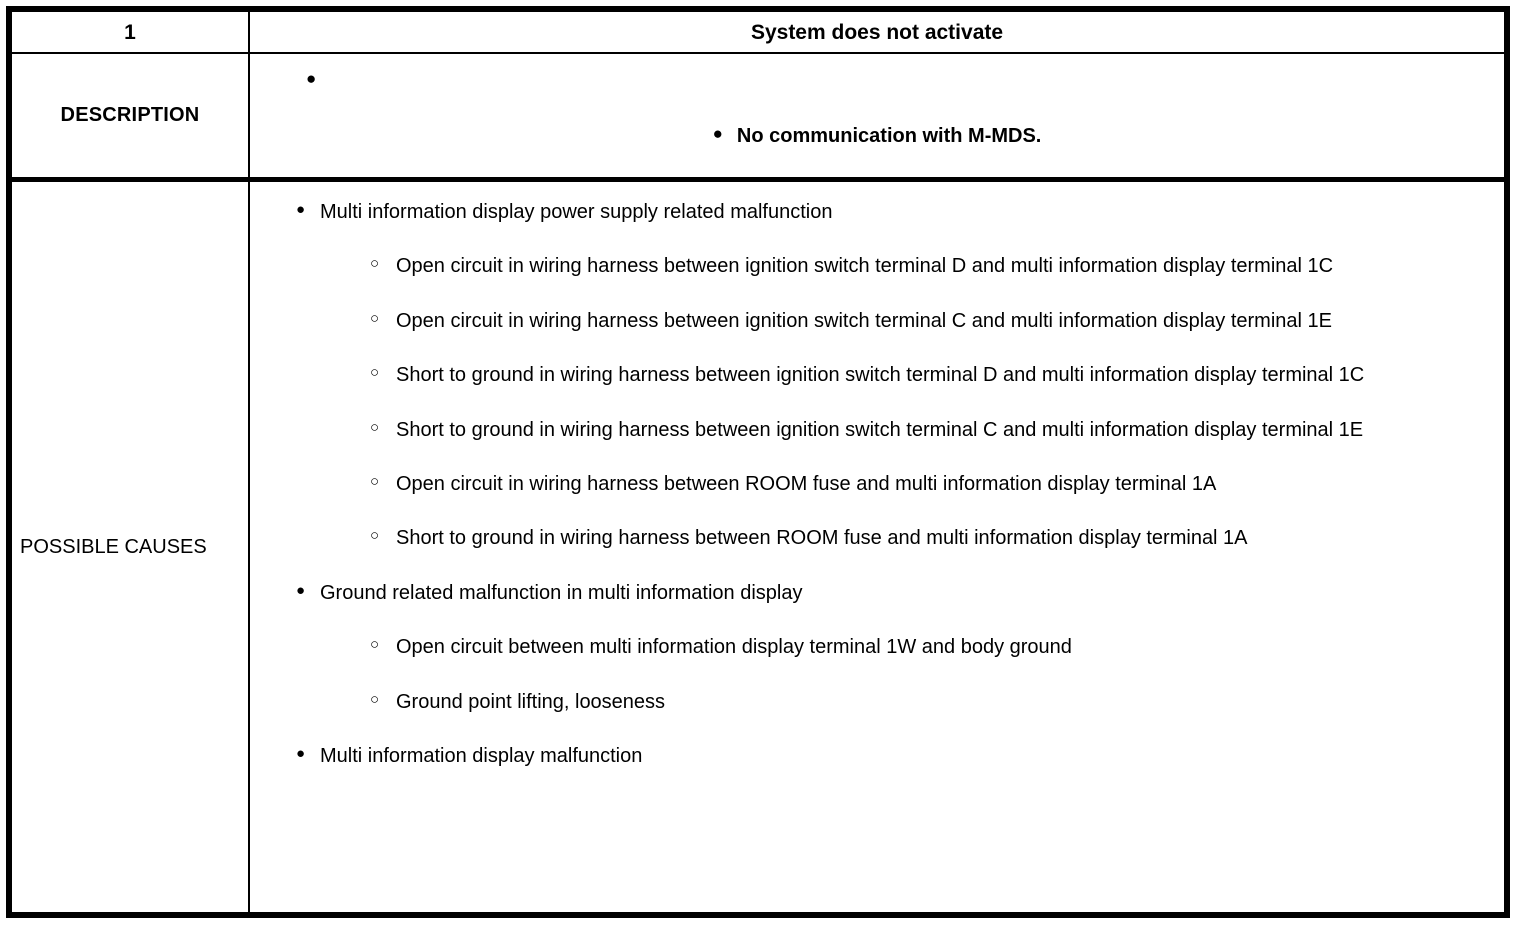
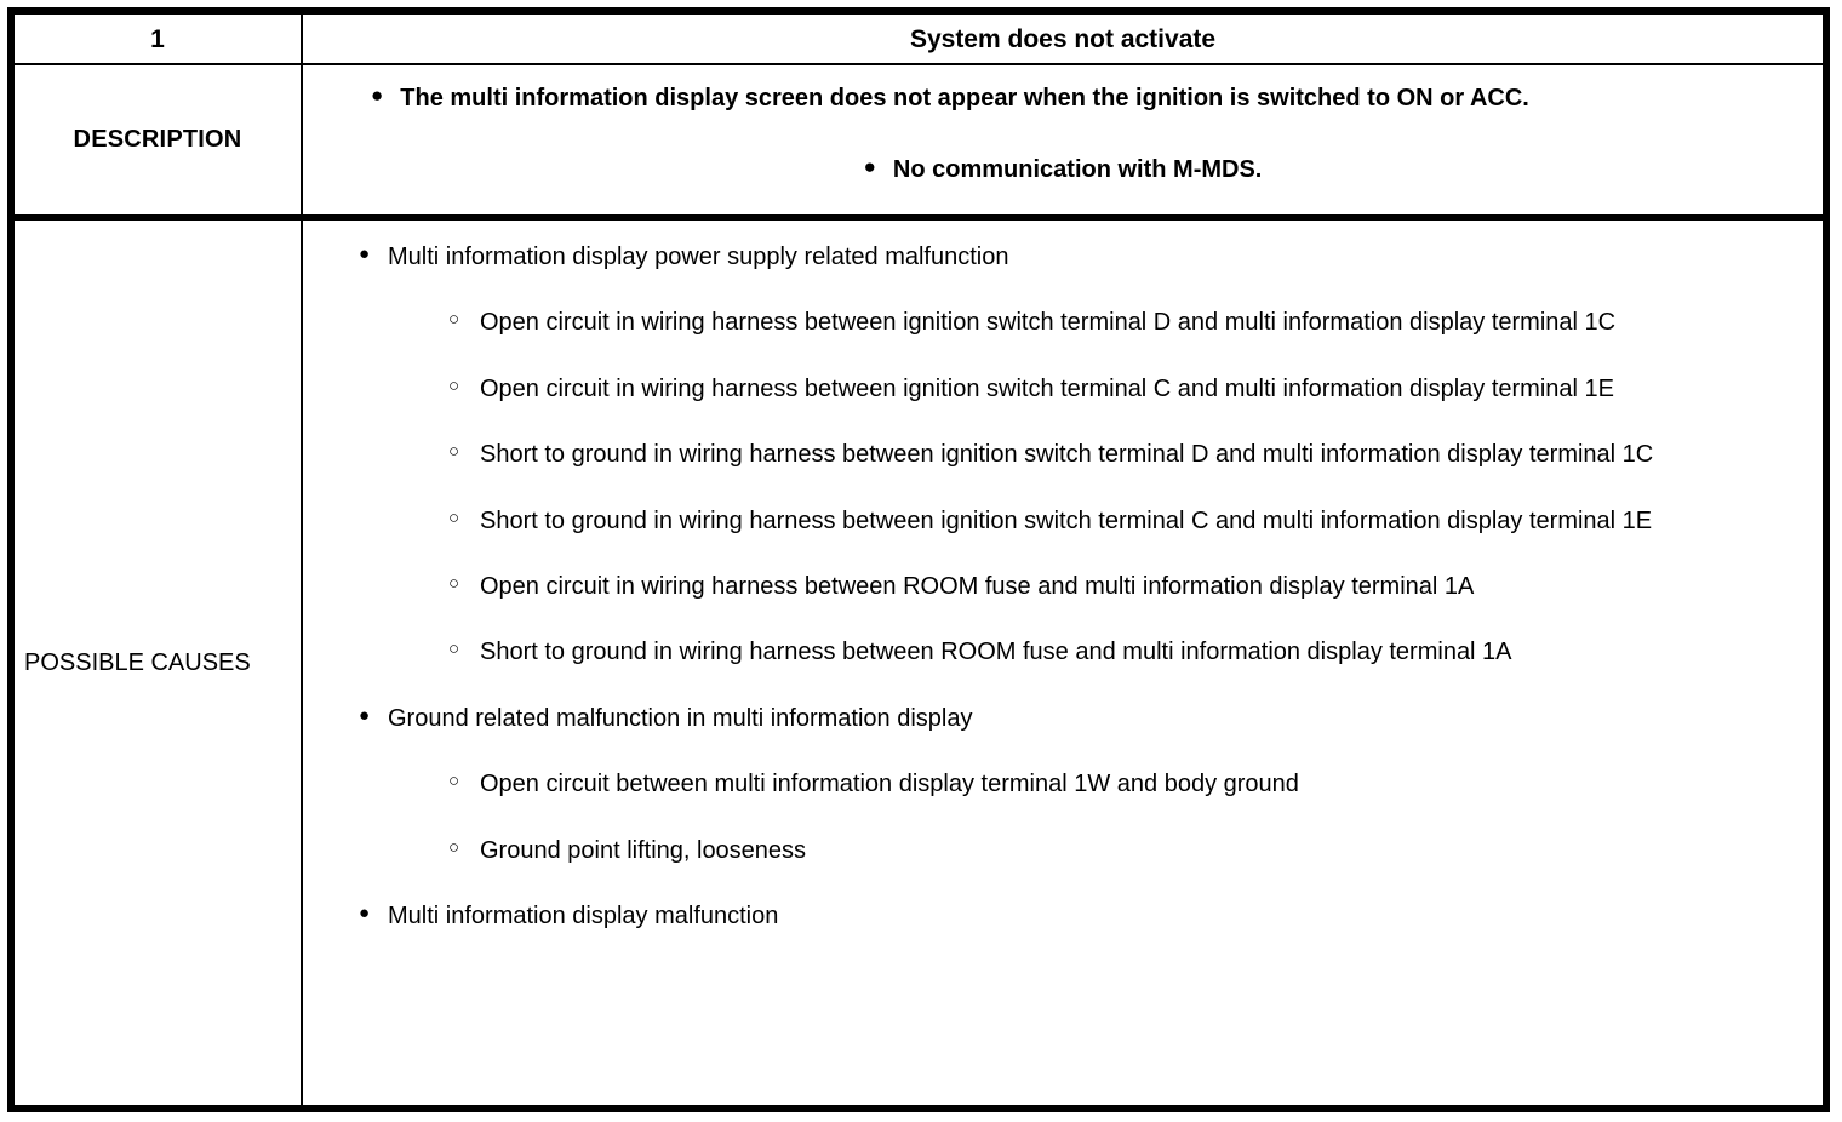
  1
  System does not activate
  DESCRIPTION
  ●
+ The multi information display screen does not appear when the ignition is switched to ON or ACC.
  ●
  No communication with M-MDS.
  POSSIBLE CAUSES
  ●
  Multi information display power supply related malfunction
  ○
  Open circuit in wiring harness between ignition switch terminal D and multi information display terminal 1C
  ○
  Open circuit in wiring harness between ignition switch terminal C and multi information display terminal 1E
  ○
  Short to ground in wiring harness between ignition switch terminal D and multi information display terminal 1C
  ○
  Short to ground in wiring harness between ignition switch terminal C and multi information display terminal 1E
  ○
  Open circuit in wiring harness between ROOM fuse and multi information display terminal 1A
  ○
  Short to ground in wiring harness between ROOM fuse and multi information display terminal 1A
  ●
  Ground related malfunction in multi information display
  ○
  Open circuit between multi information display terminal 1W and body ground
  ○
  Ground point lifting, looseness
  ●
  Multi information display malfunction
